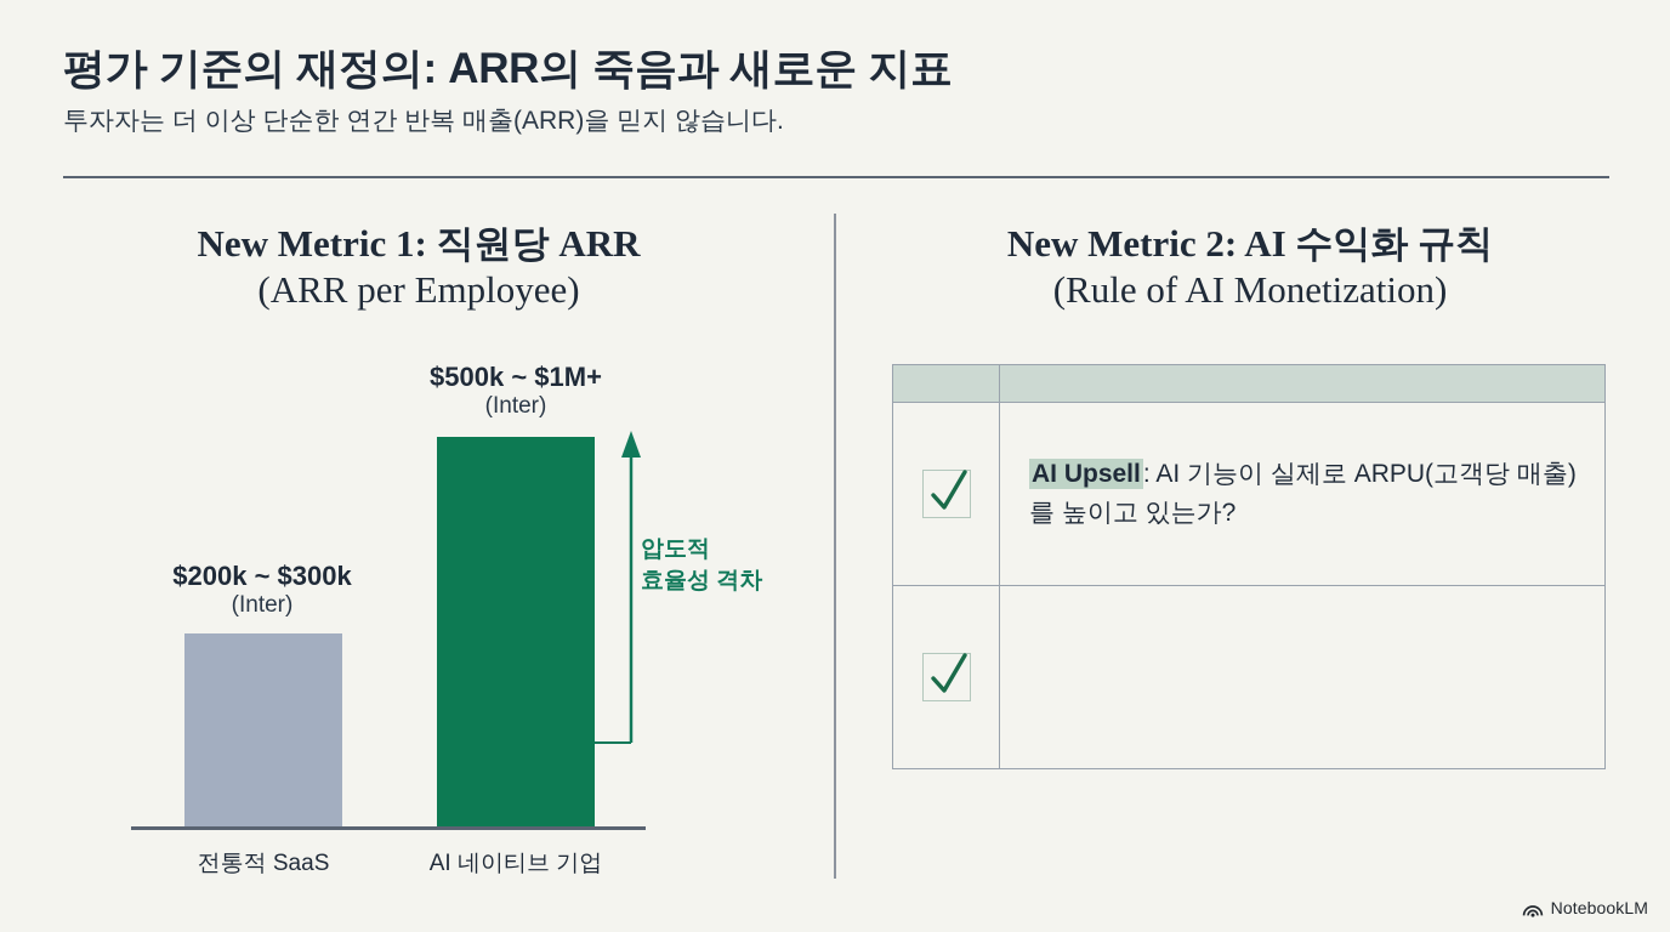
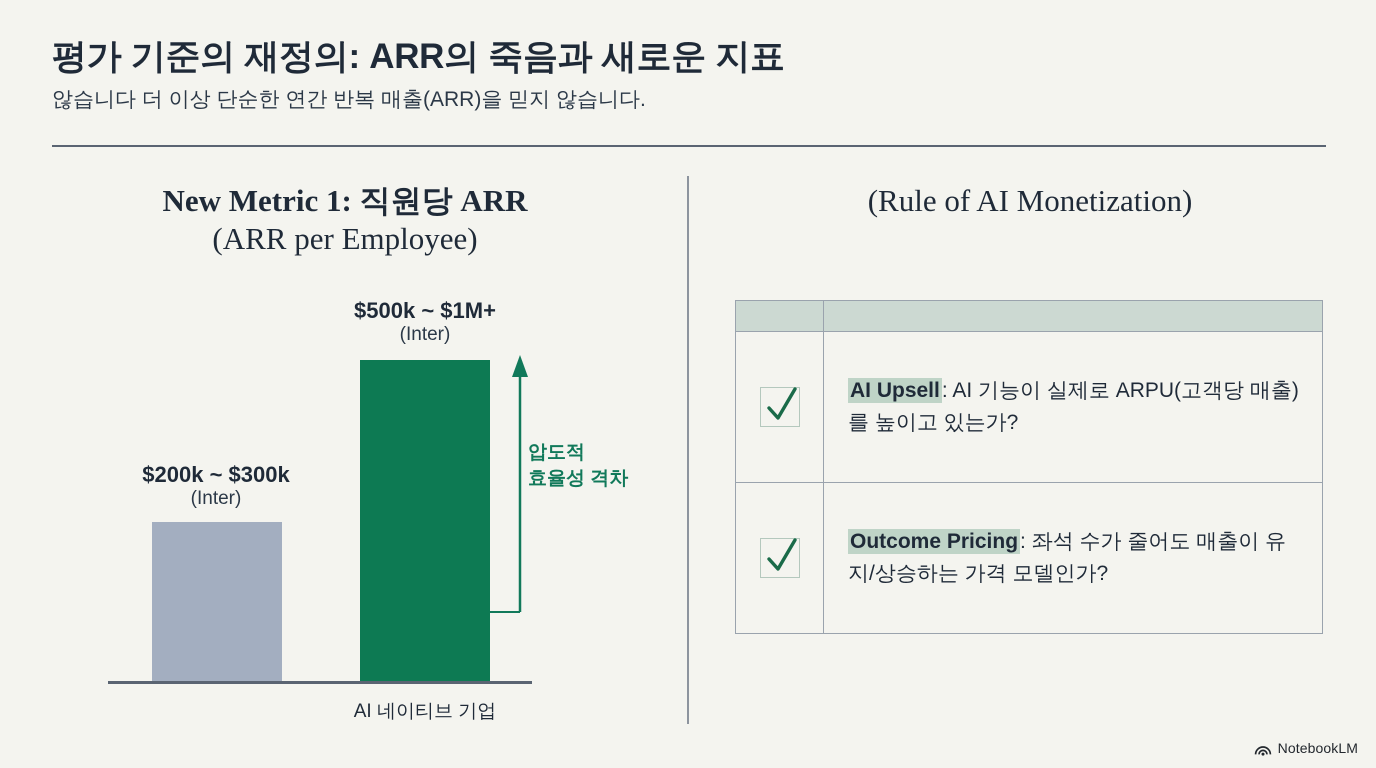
  평가 기준의 재정의: ARR의 죽음과 새로운 지표
- 투자자는 더 이상 단순한 연간 반복 매출(ARR)을 믿지 않습니다.
+ 않습니다 더 이상 단순한 연간 반복 매출(ARR)을 믿지 않습니다.
  New Metric 1: 직원당 ARR
  (ARR per Employee)
  $200k ~ $300k
  (Inter)
  $500k ~ $1M+
  (Inter)
- 전통적 SaaS
  AI 네이티브 기업
  압도적
  효율성 격차
- New Metric 2: AI 수익화 규칙
  (Rule of AI Monetization)
  AI Upsell: AI 기능이 실제로 ARPU(고객당 매출)를 높이고 있는가?
+ Outcome Pricing: 좌석 수가 줄어도 매출이 유지/상승하는 가격 모델인가?
  NotebookLM
